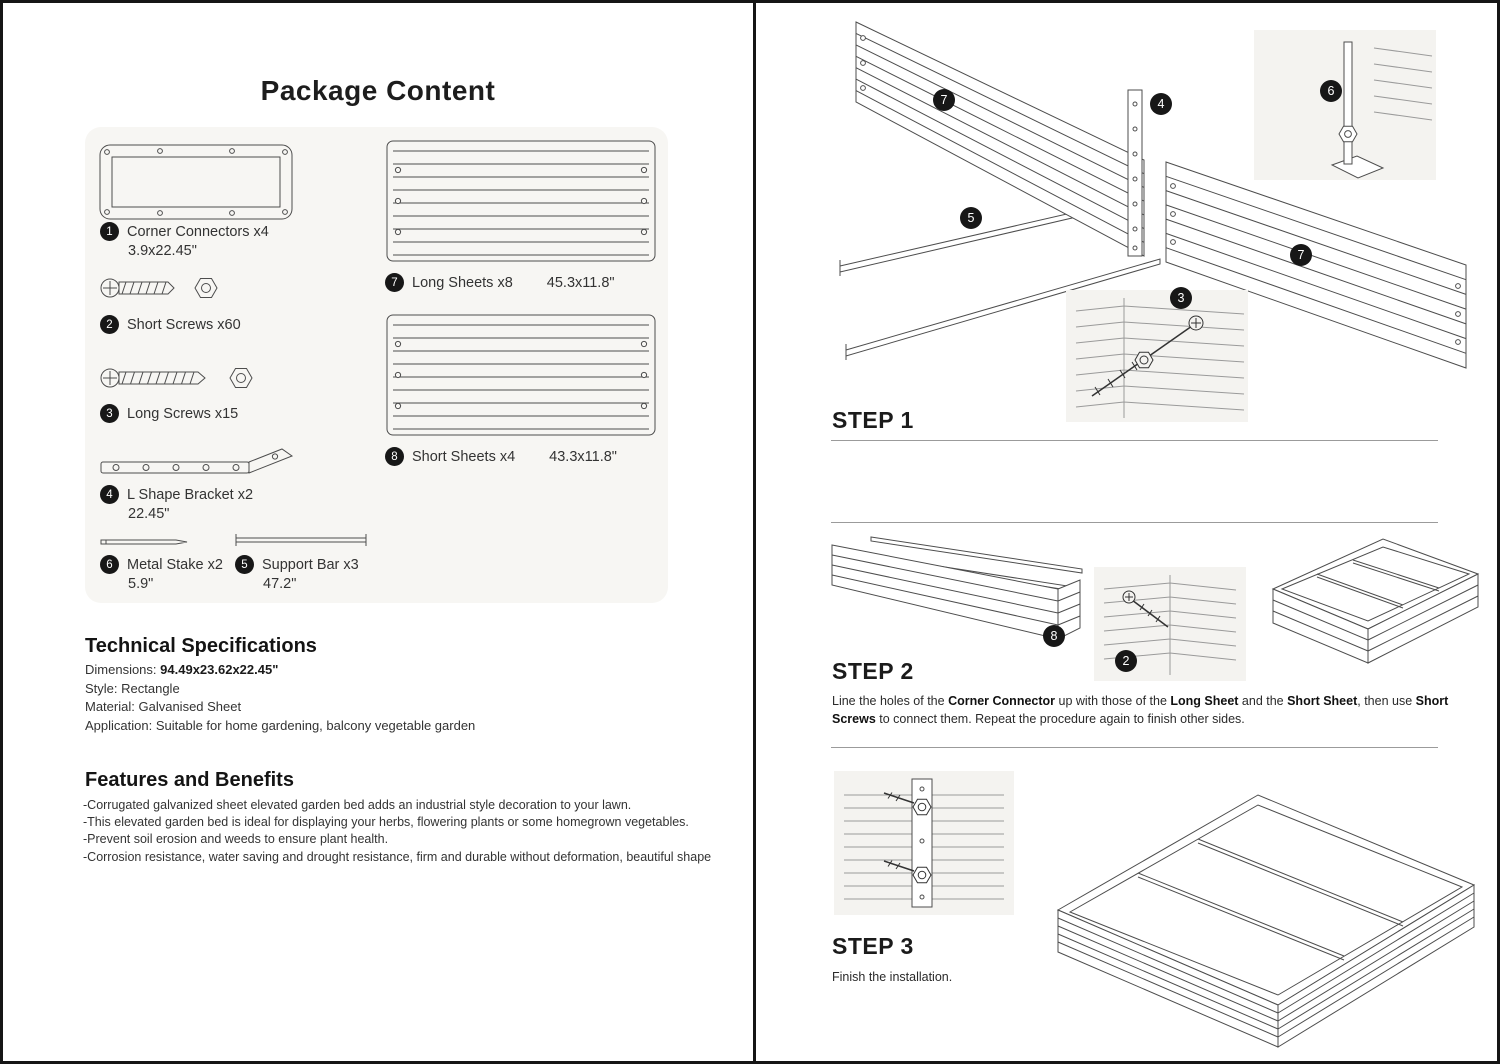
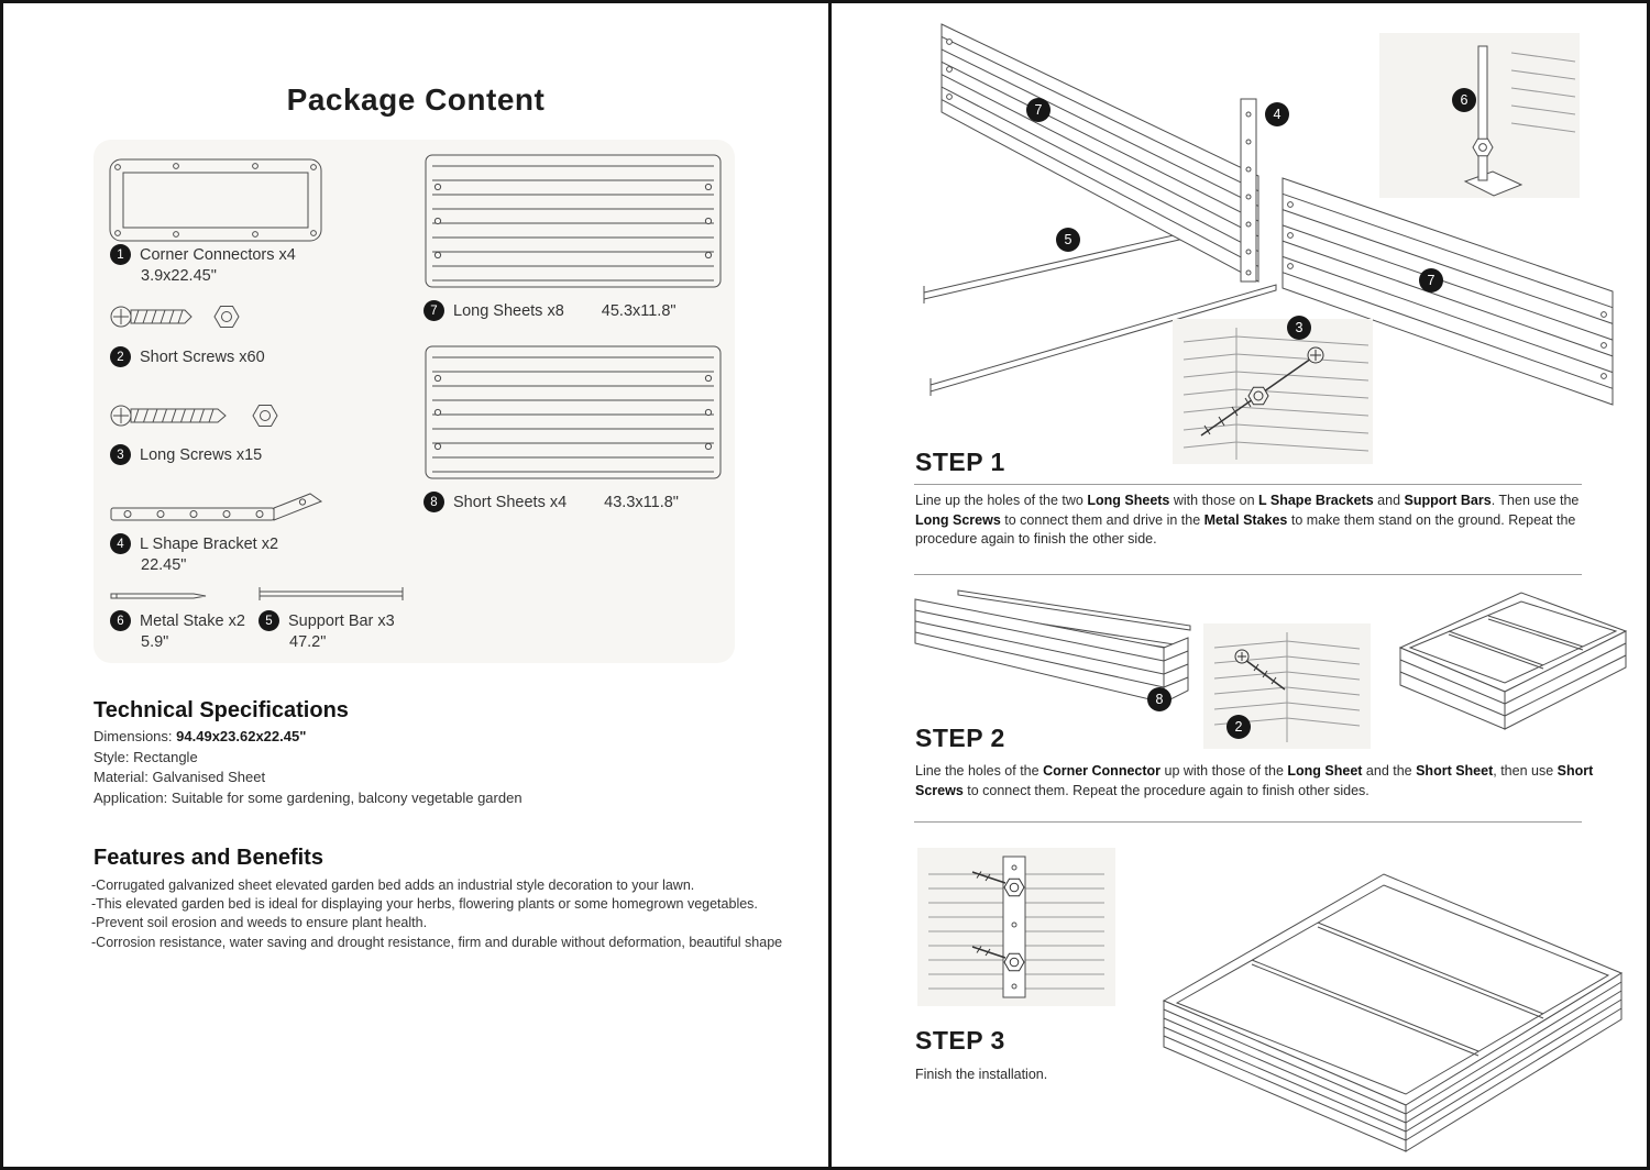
  Package Content
  1
  Corner Connectors x4
  3.9x22.45"
  2
  Short Screws x60
  3
  Long Screws x15
  4
  L Shape Bracket x2
  22.45"
  6
  Metal Stake x2
  5.9"
  5
  Support Bar x3
  47.2"
  7
  Long Sheets x8
  45.3x11.8"
  8
  Short Sheets x4
  43.3x11.8"
  Technical Specifications
  Dimensions: 94.49x23.62x22.45"
  Style: Rectangle
  Material: Galvanised Sheet
- Application: Suitable for home gardening, balcony vegetable garden
+ Application: Suitable for some gardening, balcony vegetable garden
  Features and Benefits
  -Corrugated galvanized sheet elevated garden bed adds an industrial style decoration to your lawn.
  -This elevated garden bed is ideal for displaying your herbs, flowering plants or some homegrown vegetables.
  -Prevent soil erosion and weeds to ensure plant health.
  -Corrosion resistance, water saving and drought resistance, firm and durable without deformation, beautiful shape
  STEP 1
+ Line up the holes of the two Long Sheets with those on L Shape Brackets and Support Bars. Then use the Long Screws to connect them and drive in the Metal Stakes to make them stand on the ground. Repeat the procedure again to finish the other side.
  STEP 2
  Line the holes of the Corner Connector up with those of the Long Sheet and the Short Sheet, then use Short Screws to connect them. Repeat the procedure again to finish other sides.
  STEP 3
  Finish the installation.
  7
  4
  6
  5
  3
  7
  8
  2
